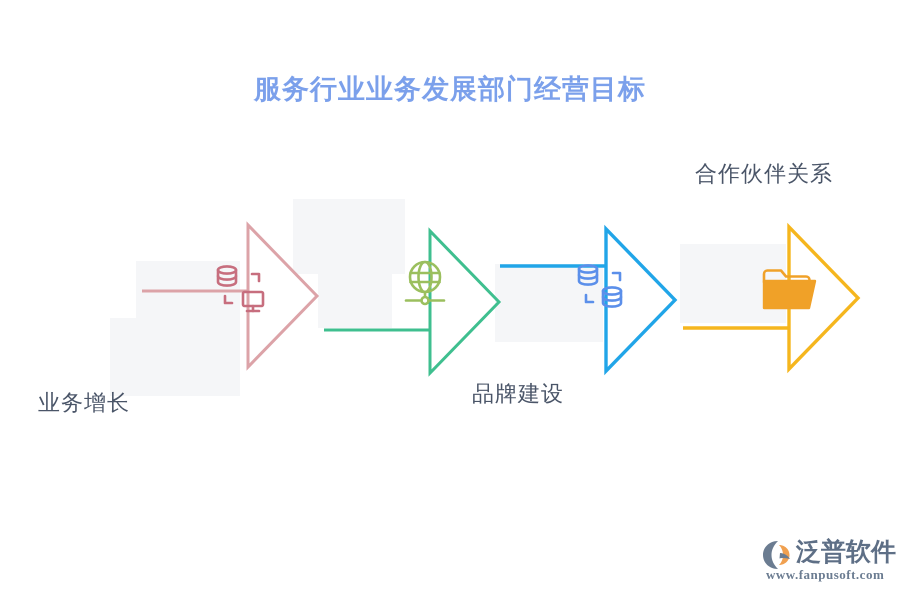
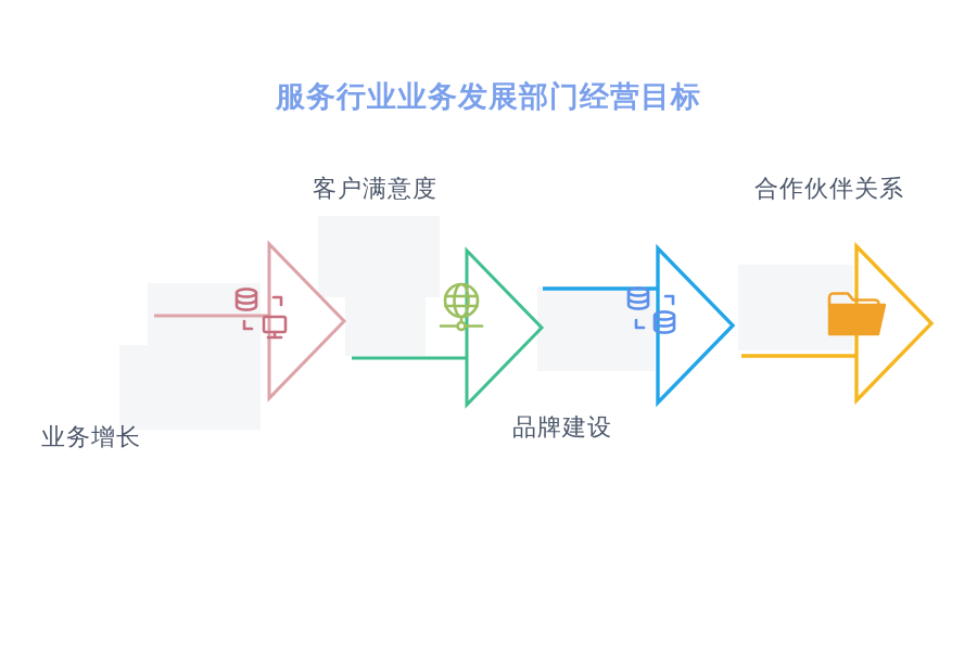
  服务行业业务发展部门经营目标
  业务增长
+ 客户满意度
  品牌建设
  合作伙伴关系
- 泛普软件
- www.fanpusoft.com
